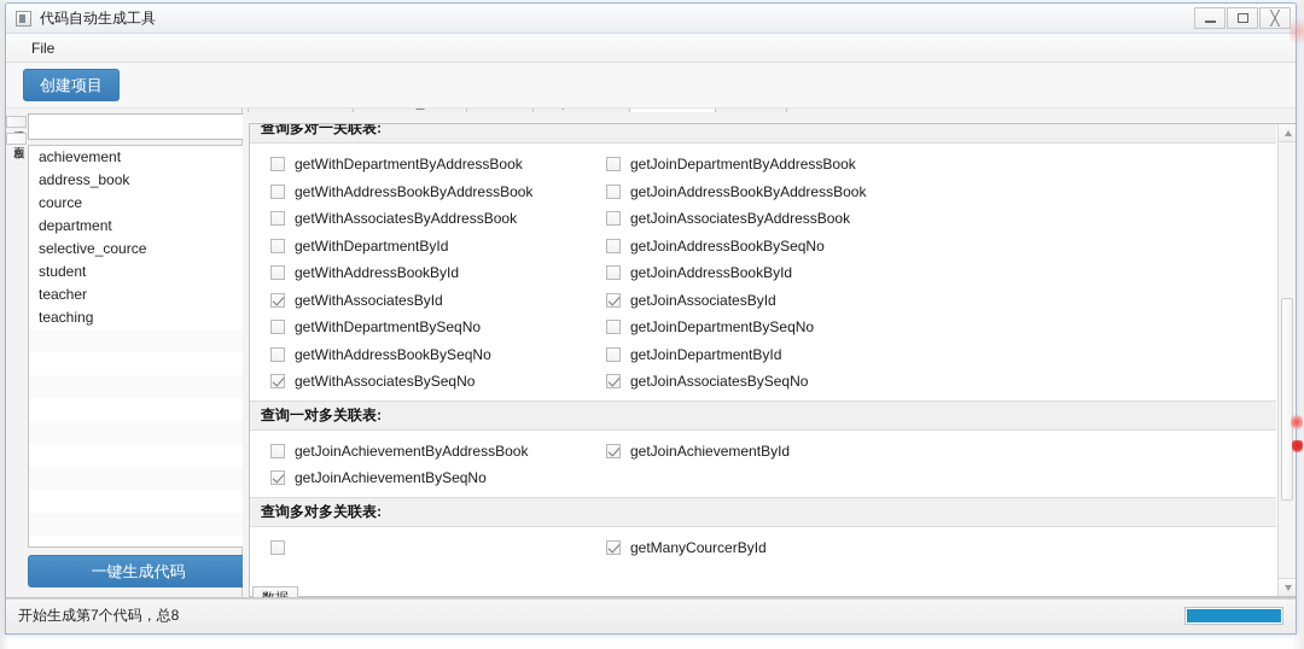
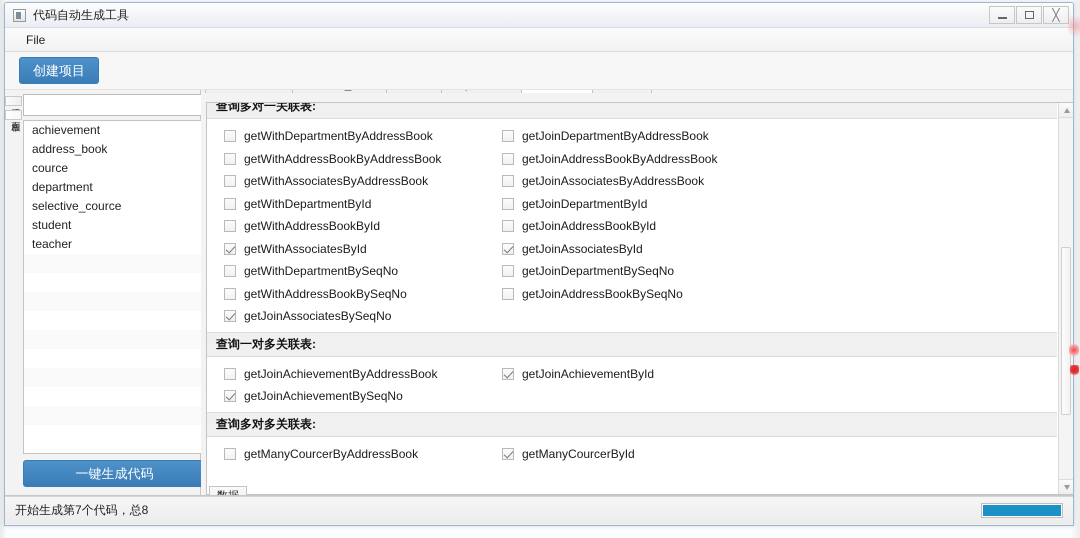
  代码自动生成工具
  ╳
  File
  创建项目
  achievement
  address_book
  cource
  department
  selective_cource
  student
  teacher
- teaching
  一键生成代码
  查询多对一关联表:
  getWithDepartmentByAddressBook
  getJoinDepartmentByAddressBook
  getWithAddressBookByAddressBook
  getJoinAddressBookByAddressBook
  getWithAssociatesByAddressBook
  getJoinAssociatesByAddressBook
  getWithDepartmentById
- getJoinAddressBookBySeqNo
+ getJoinDepartmentById
  getWithAddressBookById
  getJoinAddressBookById
  getWithAssociatesById
  getJoinAssociatesById
  getWithDepartmentBySeqNo
  getJoinDepartmentBySeqNo
  getWithAddressBookBySeqNo
- getJoinDepartmentById
+ getJoinAddressBookBySeqNo
- getWithAssociatesBySeqNo
  getJoinAssociatesBySeqNo
  查询一对多关联表:
  getJoinAchievementByAddressBook
  getJoinAchievementById
  getJoinAchievementBySeqNo
  查询多对多关联表:
+ getManyCourcerByAddressBook
  getManyCourcerById
  开始生成第7个代码，总8
